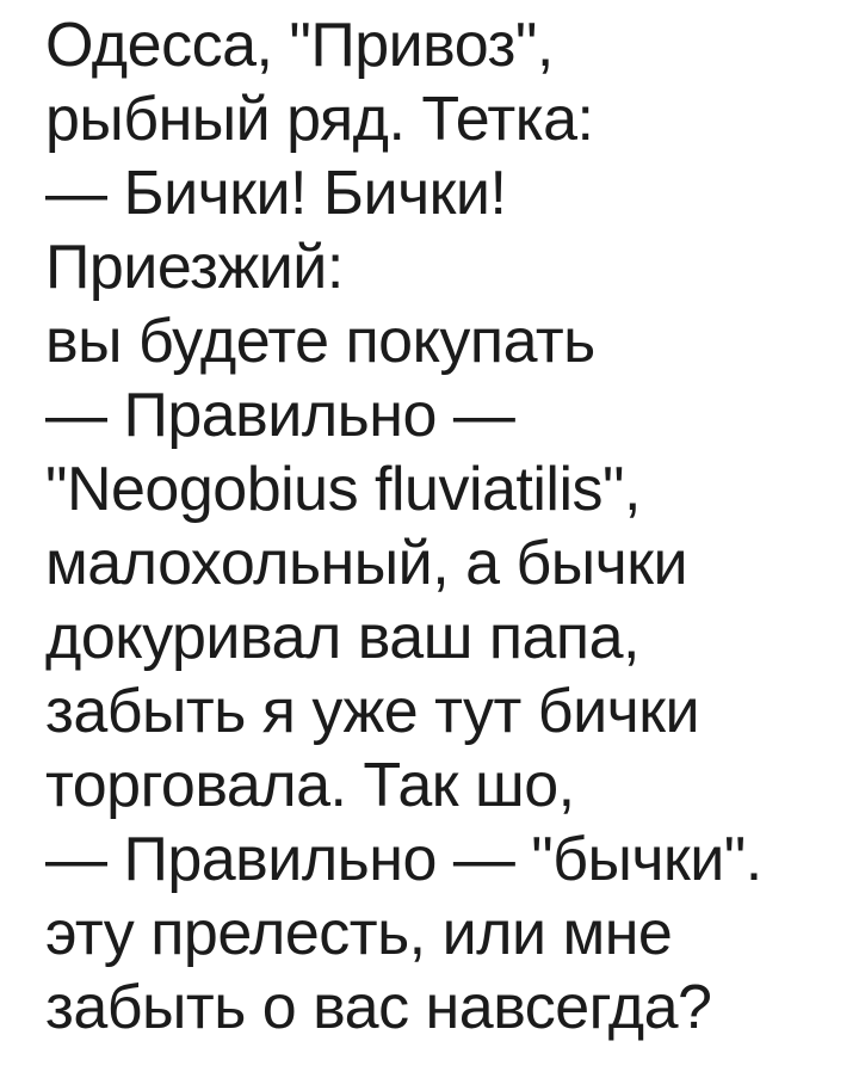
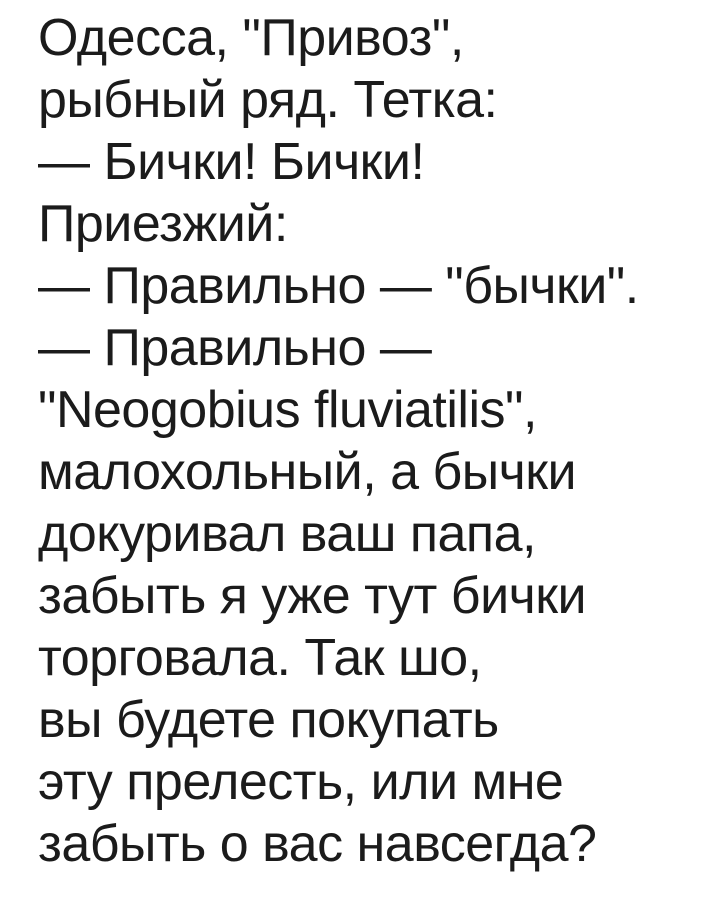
  Одесса, "Привоз",
  рыбный ряд. Тетка:
  — Бички! Бички!
  Приезжий:
- вы будете покупать
+ — Правильно — "бычки".
  — Правильно —
  "Neogobius fluviatilis",
  малохольный, а бычки
  докуривал ваш папа,
  забыть я уже тут бички
  торговала. Так шо,
- — Правильно — "бычки".
+ вы будете покупать
  эту прелесть, или мне
  забыть о вас навсегда?
